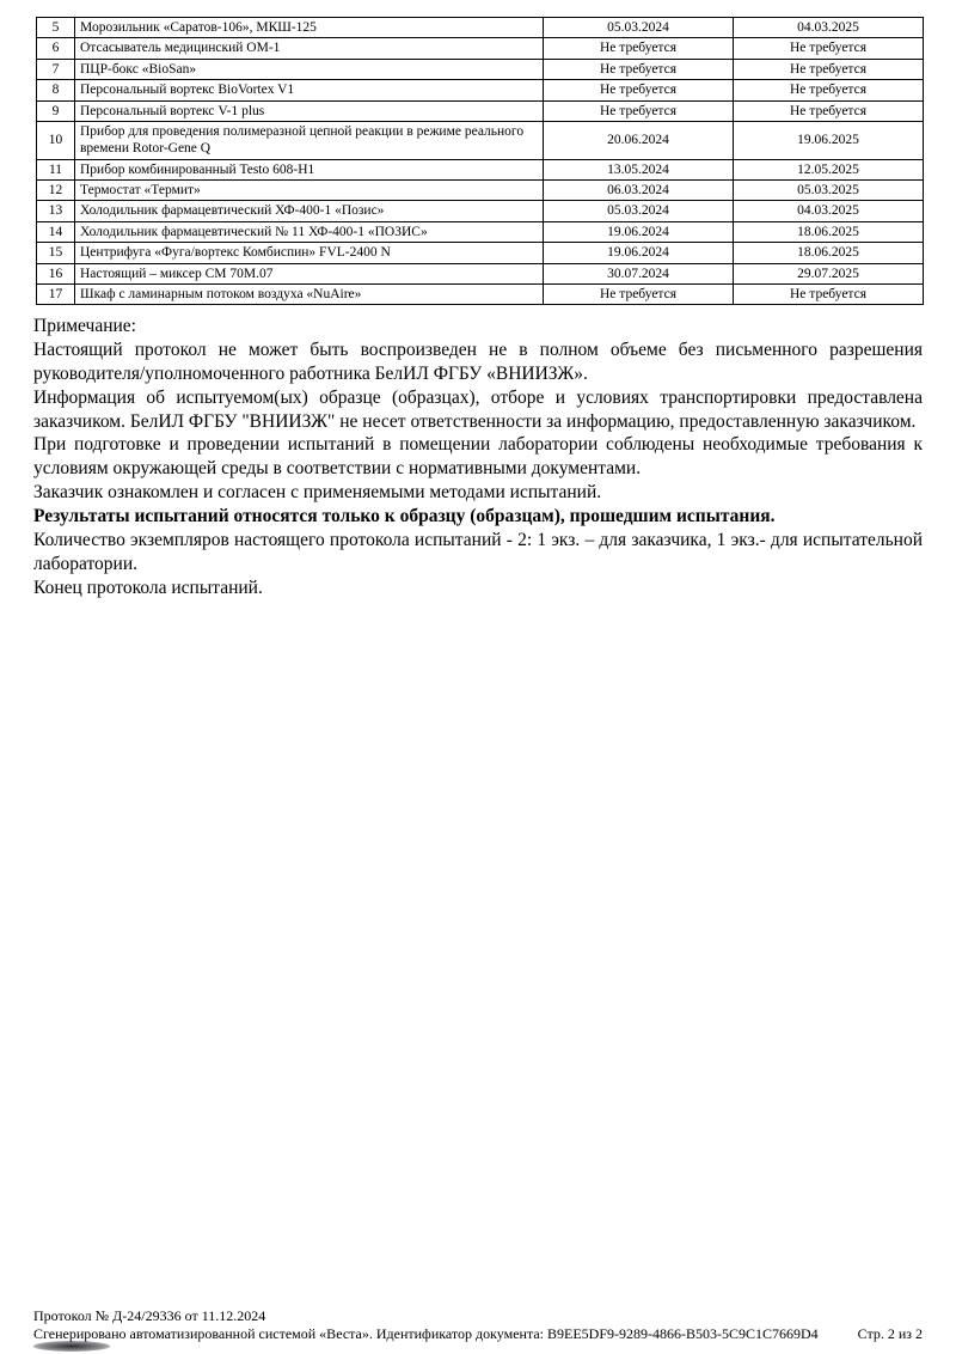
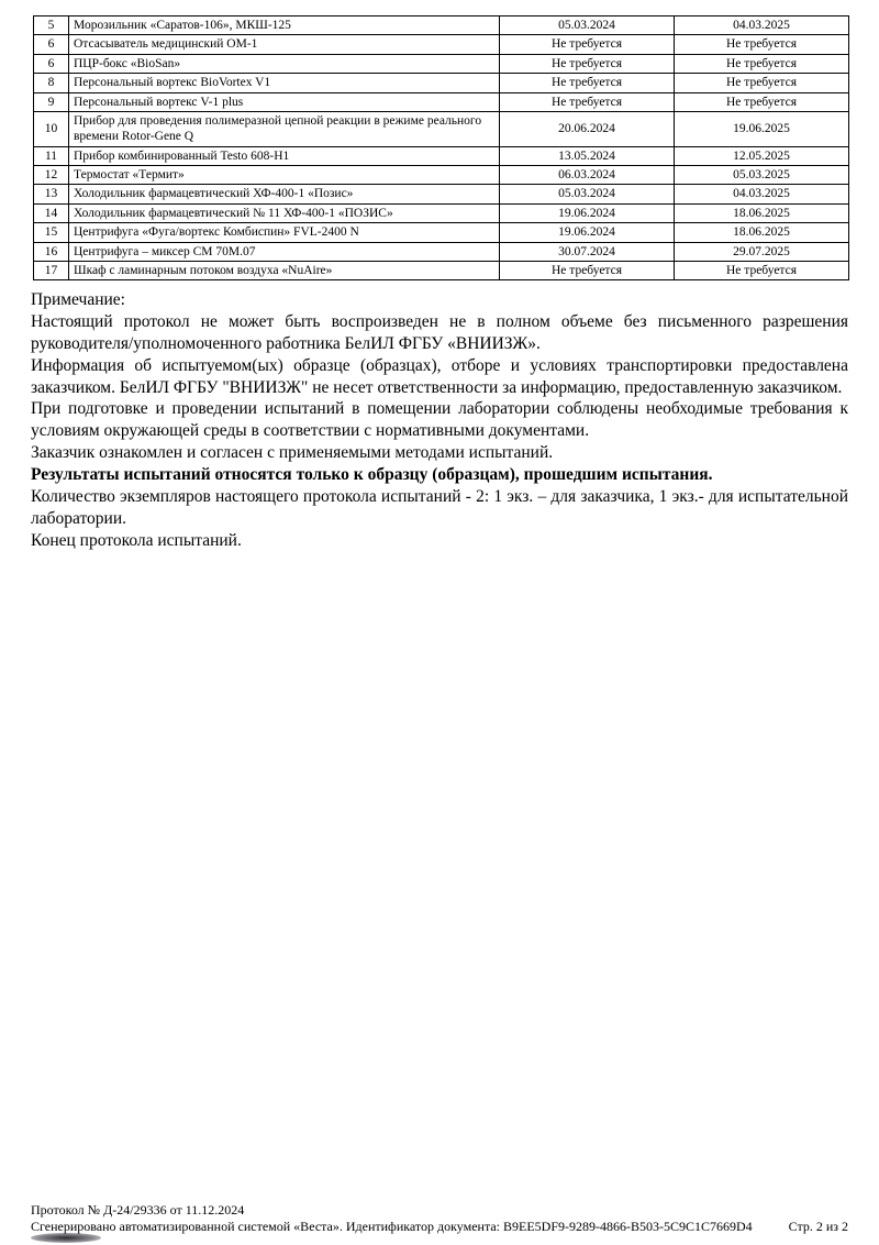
  5	Морозильник «Саратов-106», МКШ-125	05.03.2024	04.03.2025
  6	Отсасыватель медицинский ОМ-1	Не требуется	Не требуется
- 7	ПЦР-бокс «BioSan»	Не требуется	Не требуется
+ 6	ПЦР-бокс «BioSan»	Не требуется	Не требуется
  8	Персональный вортекс BioVortex V1	Не требуется	Не требуется
  9	Персональный вортекс V-1 plus	Не требуется	Не требуется
  10	Прибор для проведения полимеразной цепной реакции в режиме реального времени Rotor-Gene Q	20.06.2024	19.06.2025
  11	Прибор комбинированный Testo 608-H1	13.05.2024	12.05.2025
  12	Термостат «Термит»	06.03.2024	05.03.2025
  13	Холодильник фармацевтический ХФ-400-1 «Позис»	05.03.2024	04.03.2025
  14	Холодильник фармацевтический № 11 ХФ-400-1 «ПОЗИС»	19.06.2024	18.06.2025
  15	Центрифуга «Фуга/вортекс Комбиспин» FVL-2400 N	19.06.2024	18.06.2025
- 16	Настоящий – миксер СМ 70М.07	30.07.2024	29.07.2025
+ 16	Центрифуга – миксер СМ 70М.07	30.07.2024	29.07.2025
  17	Шкаф с ламинарным потоком воздуха «NuAire»	Не требуется	Не требуется
  Примечание:
  Настоящий протокол не может быть воспроизведен не в полном объеме без письменного разрешения руководителя/уполномоченного работника БелИЛ ФГБУ «ВНИИЗЖ».
  Информация об испытуемом(ых) образце (образцах), отборе и условиях транспортировки предоставлена заказчиком. БелИЛ ФГБУ "ВНИИЗЖ" не несет ответственности за информацию, предоставленную заказчиком.
  При подготовке и проведении испытаний в помещении лаборатории соблюдены необходимые требования к условиям окружающей среды в соответствии с нормативными документами.
  Заказчик ознакомлен и согласен с применяемыми методами испытаний.
  Результаты испытаний относятся только к образцу (образцам), прошедшим испытания.
  Количество экземпляров настоящего протокола испытаний - 2: 1 экз. – для заказчика, 1 экз.- для испытательной лаборатории.
  Конец протокола испытаний.
  Протокол № Д-24/29336 от 11.12.2024
  Сгенерировано автоматизированной системой «Веста». Идентификатор документа: B9EE5DF9-9289-4866-B503-5C9C1C7669D4
  Стр. 2 из 2
